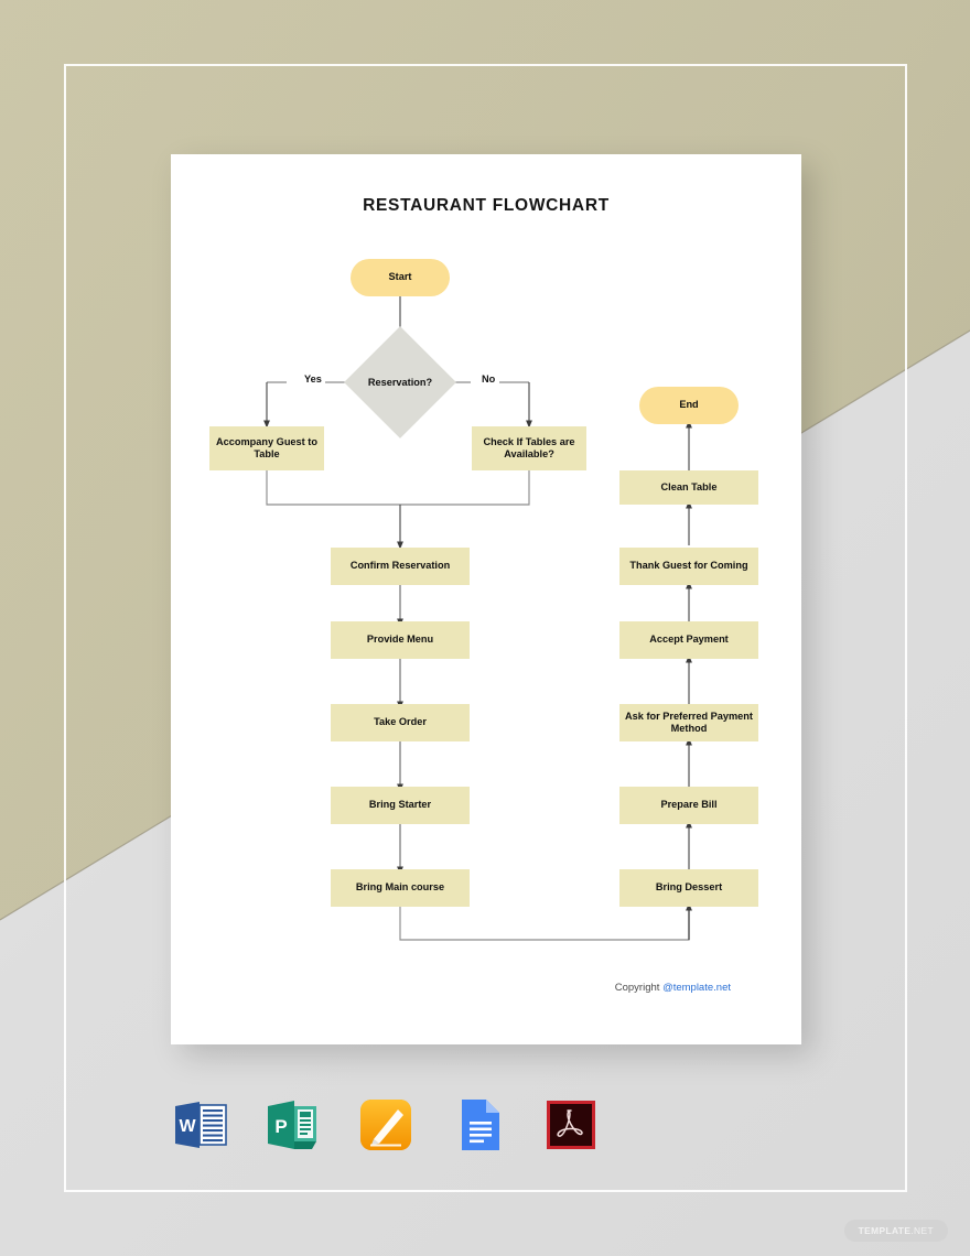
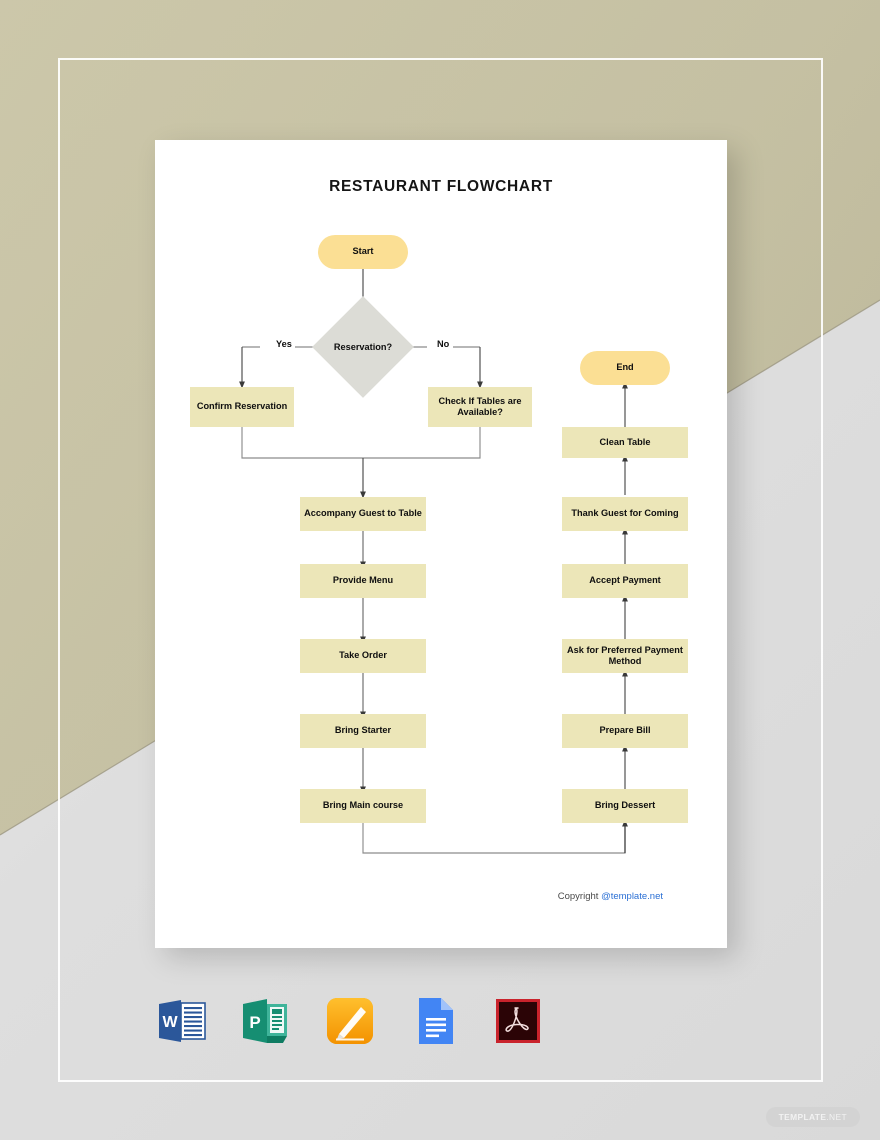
  RESTAURANT FLOWCHART
  Start
  Reservation?
  Yes
  No
- Accompany Guest to Table
+ Confirm Reservation
  Check If Tables are Available?
- Confirm Reservation
+ Accompany Guest to Table
  Provide Menu
  Take Order
  Bring Starter
  Bring Main course
  Bring Dessert
  Prepare Bill
  Ask for Preferred Payment Method
  Accept Payment
  Thank Guest for Coming
  Clean Table
  End
  Copyright @template.net
  W
  P
  TEMPLATE.NET
